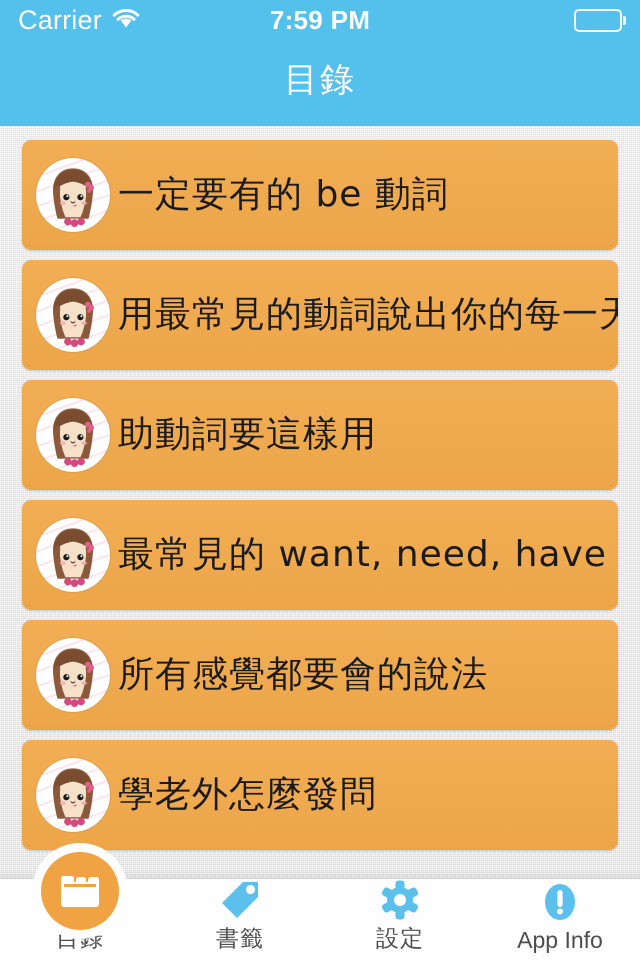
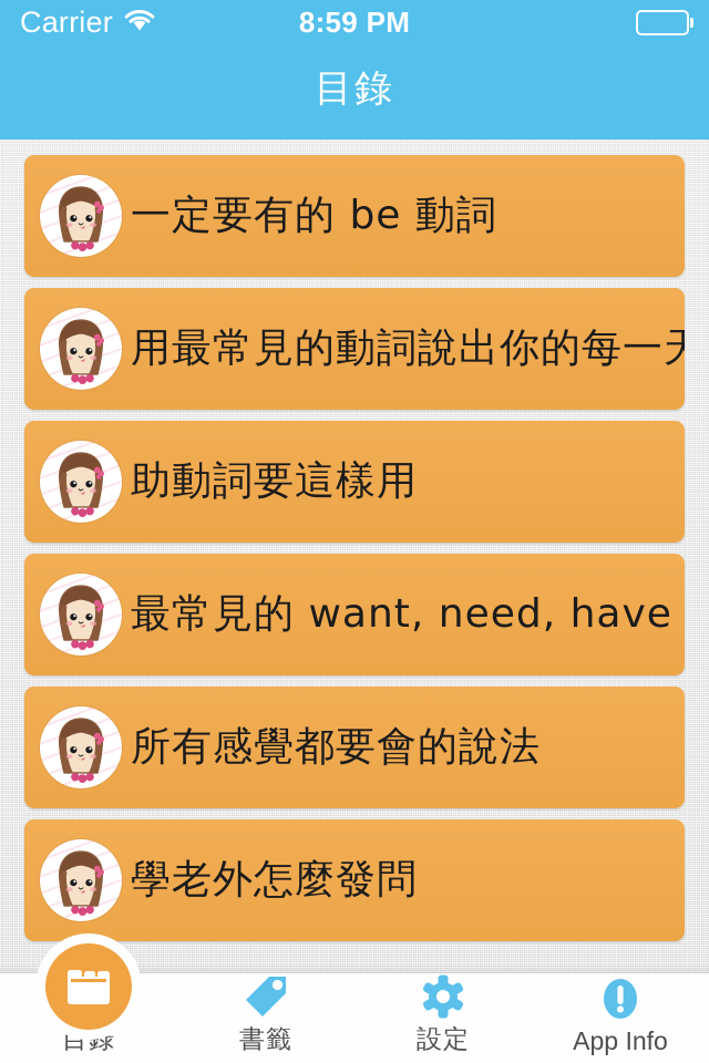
  目錄
  Carrier
- 7:59 PM
+ 8:59 PM
  一定要有的 be 動詞
  用最常見的動詞說出你的每一天
  助動詞要這樣用
  最常見的 want, need, have
  所有感覺都要會的說法
  學老外怎麼發問
  目錄
  書籤
  設定
  App Info
